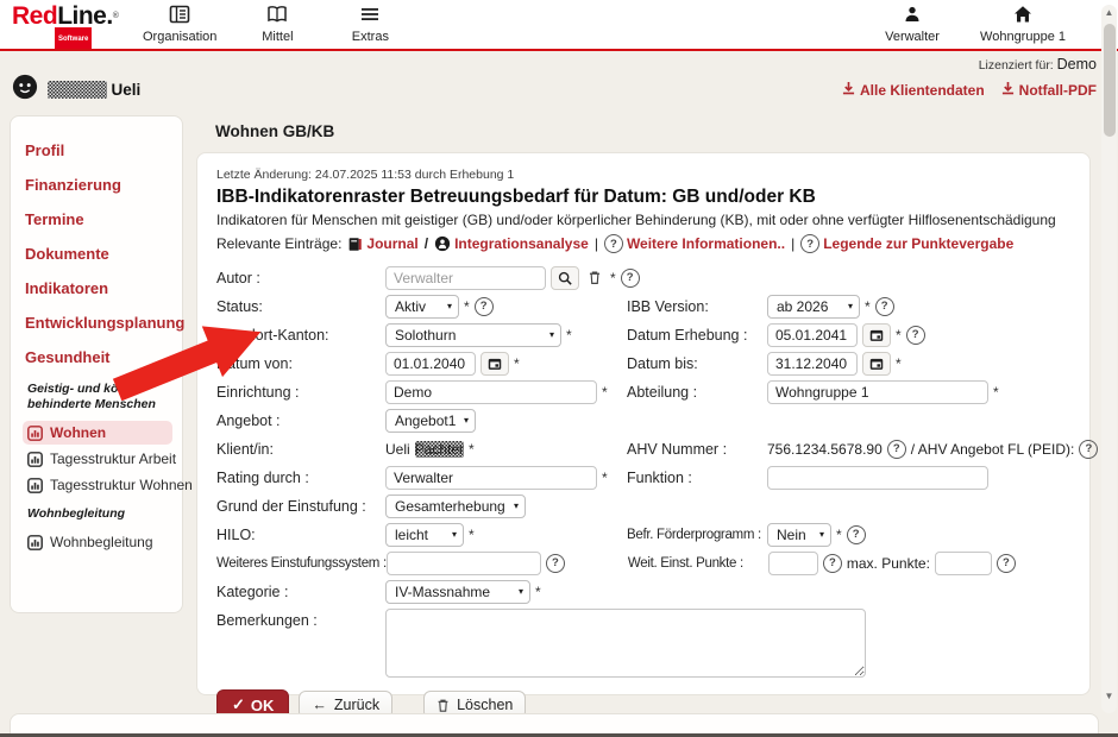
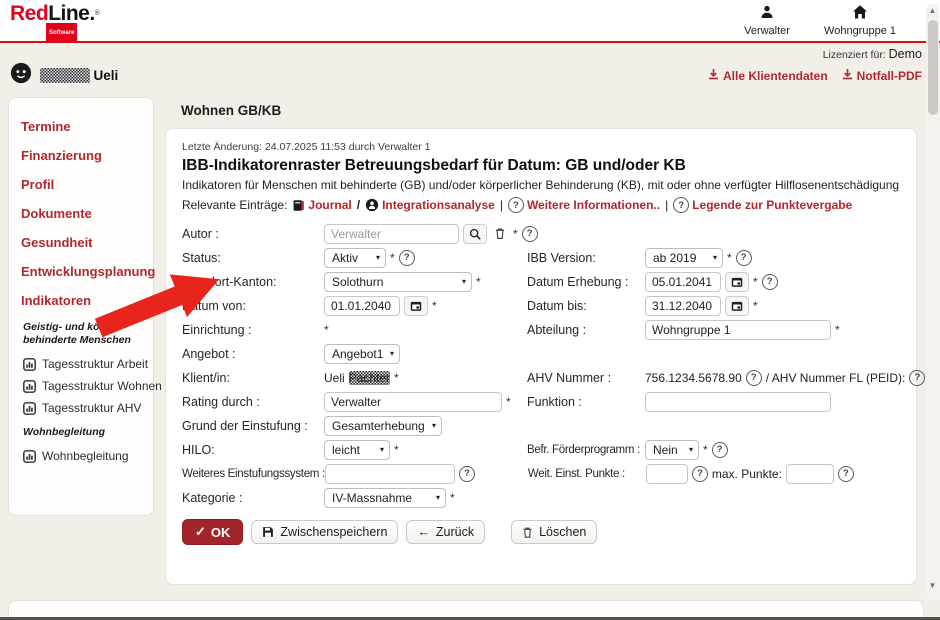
  RedLine.
- Organisation
- Mittel
- Extras
  Verwalter
  Wohngruppe 1
  Pachter
  Ueli
  Lizenziert für: Demo
  Alle Klientendaten
  Notfall-PDF
- Profil
+ Termine
  Finanzierung
- Termine
+ Profil
  Dokumente
- Indikatoren
+ Gesundheit
  Entwicklungsplanun
- Gesundheit
+ Indikatoren
  Geistig- und kö
  behinderte Menschen
- Wohnen
  Tagesstruktur Arbeit
  Tagesstruktur Wohnen
+ Tagesstruktur AHV
  Wohnbegleitung
  Wohnbegleitung
  Wohnen GB/KB
- Letzte Änderung: 24.07.2025 11:53 durch Erhebung 1
+ Letzte Änderung: 24.07.2025 11:53 durch Verwalter 1
  IBB-Indikatorenraster Betreuungsbedarf für Datum: GB und/oder KB
- Indikatoren für Menschen mit geistiger (GB) und/oder körperlicher Behinderung (KB), mit oder ohne verfügter Hilflosenentschädigung
+ Indikatoren für Menschen mit behinderte (GB) und/oder körperlicher Behinderung (KB), mit oder ohne verfügter Hilflosenentschädigung
  Relevante Einträge:
  Journal
  /
  Integrationsanalyse
  |
  ?
  Weitere Informationen..
  |
  ?
  Legende zur Punktevergabe
  Autor :
  Verwalter
  *
  ?
  Status:
  Aktiv
  ▾
  *
  ?
  IBB Version:
- ab 2026
+ ab 2019
  ▾
  *
  ?
  Solothurn
  ▾
  *
  Datum Erhebung :
  05.01.2041
  *
  ?
  tum von:
  01.01.2040
  *
  Datum bis:
  31.12.2040
  *
  Einrichtung :
- Demo
  *
  Abteilung :
  Wohngruppe 1
  *
  Angebot :
  Angebot1
  ▾
  Klient/in:
  Ueli
  Pachter
  *
  AHV Nummer :
  756.1234.5678.90
  ?
- / AHV Angebot FL (PEID):
+ / AHV Nummer FL (PEID):
  ?
  Rating durch :
  Verwalter
  *
  Funktion :
  Grund der Einstufung :
  Gesamterhebung
  ▾
  HILO:
  leicht
  ▾
  *
  Befr. Förderprogramm :
  Nein
  ▾
  *
  ?
  Weiteres Einstufungssystem :
  ?
  Weit. Einst. Punkte :
  ?
  max. Punkte:
  ?
  Kategorie :
  IV-Massnahme
  ▾
  *
- Bemerkungen :
  ✓
  OK
+ Zwischenspeichern
  ←
  Zurück
  Löschen
  ▲
  ▼
